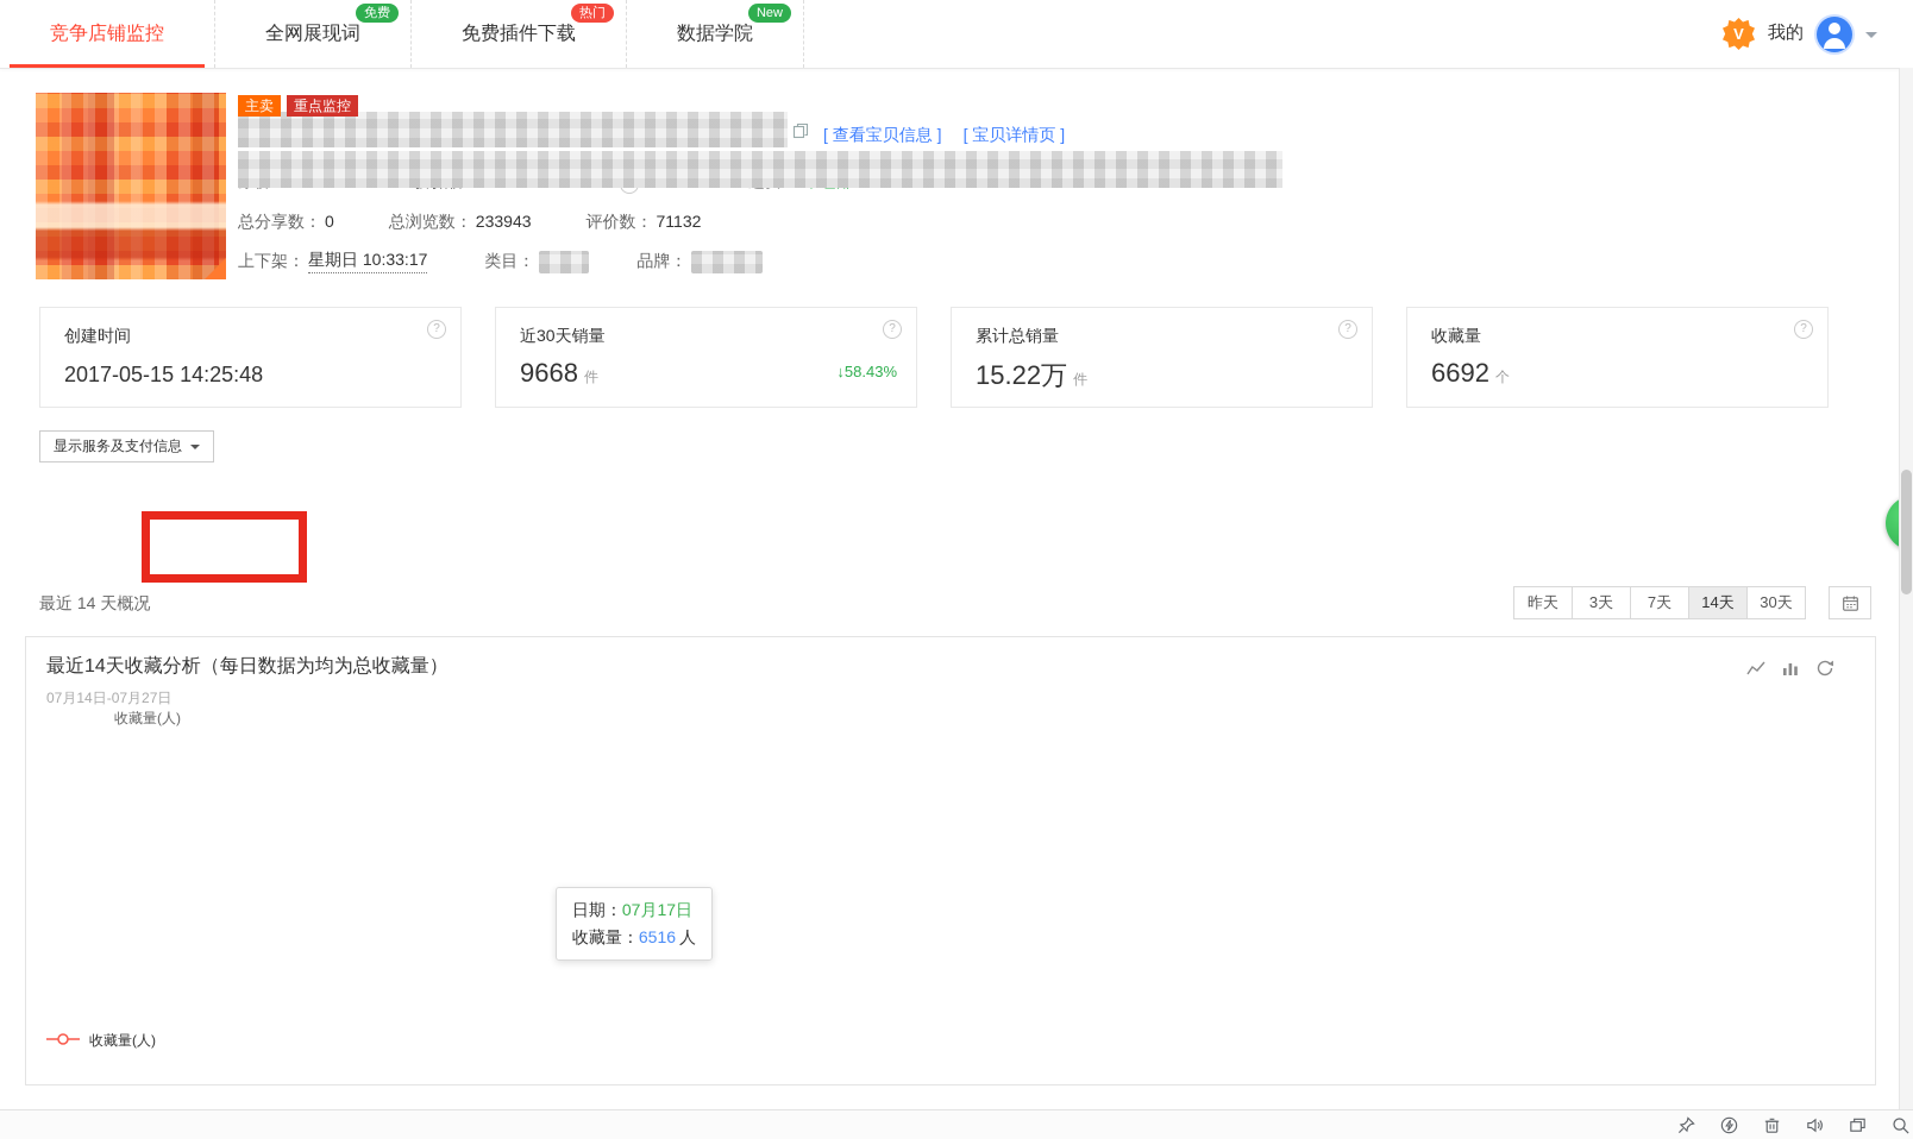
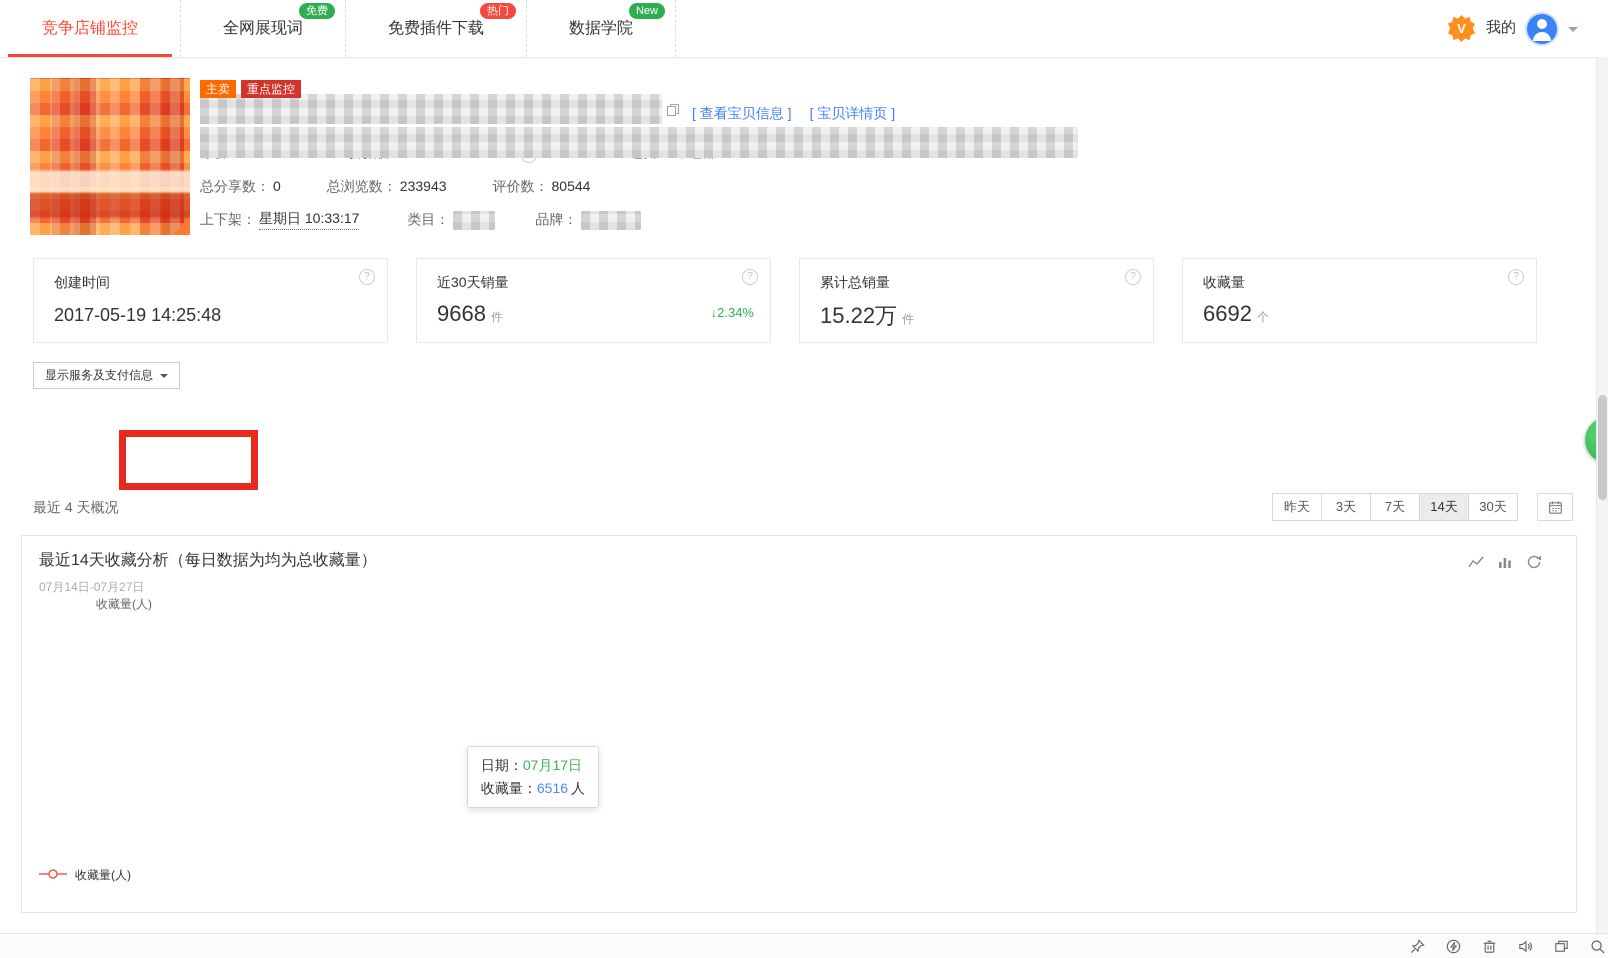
  竞争店铺监控
  全网展现词
  免费
  免费插件下载
  热门
  数据学院
  New
  V
  我的
  主卖
  重点监控
  [ 查看宝贝信息 ]
  [ 宝贝详情页 ]
  总分享数： 0
  总浏览数： 233943
- 评价数： 71132
+ 评价数： 80544
  上下架：
  星期日 10:33:17
  类目：
  品牌：
  创建时间
- 2017-05-15 14:25:48
+ 2017-05-19 14:25:48
  ?
  近30天销量
  9668 件
  ?
- ↓58.43%
+ ↓2.34%
  累计总销量
  15.22万 件
  ?
  收藏量
  6692 个
  ?
  显示服务及支付信息
- 最近 14 天概况
+ 最近 4 天概况
  昨天
  3天
  7天
  14天
  30天
  最近14天收藏分析（每日数据为均为总收藏量）
  07月14日-07月27日
  收藏量(人)
  日期：07月17日
  收藏量：6516 人
  收藏量(人)
